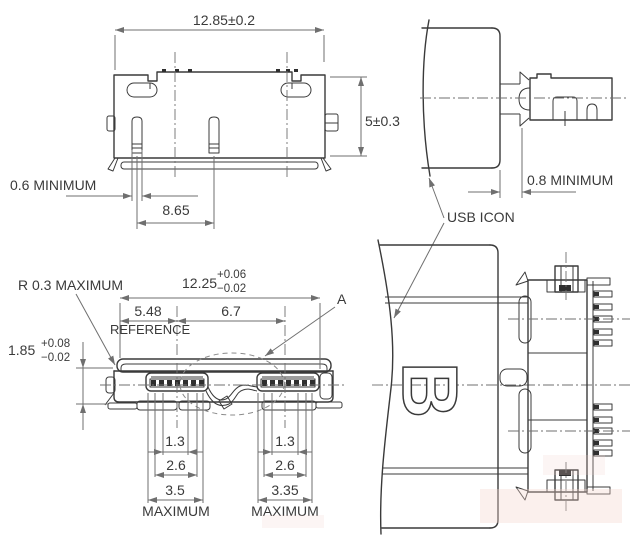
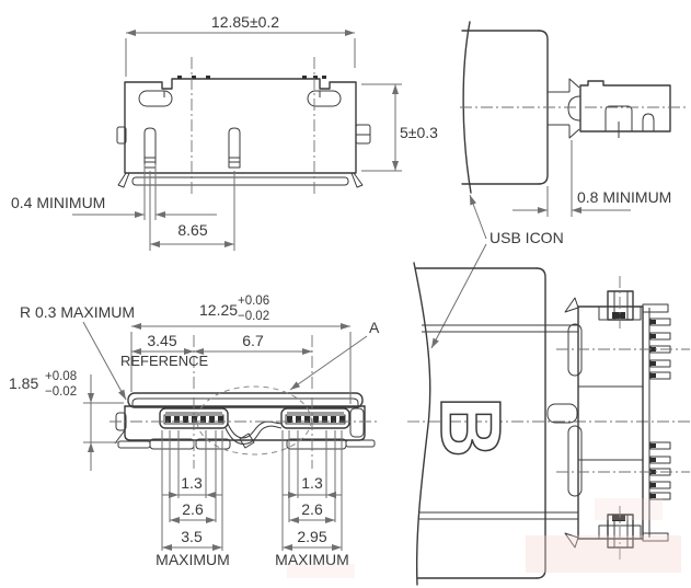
  12.85±0.2
  5±0.3
- 0.6 MINIMUM
+ 0.4 MINIMUM
  8.65
  0.8 MINIMUM
  USB ICON
  R 0.3 MAXIMUM
  12.25
  +0.06
  −0.02
- 5.48
+ 3.45
  6.7
  REFERENCE
  A
  1.85
  +0.08
  −0.02
  1.3
  2.6
  3.5
  MAXIMUM
  1.3
  2.6
- 3.35
+ 2.95
  MAXIMUM
